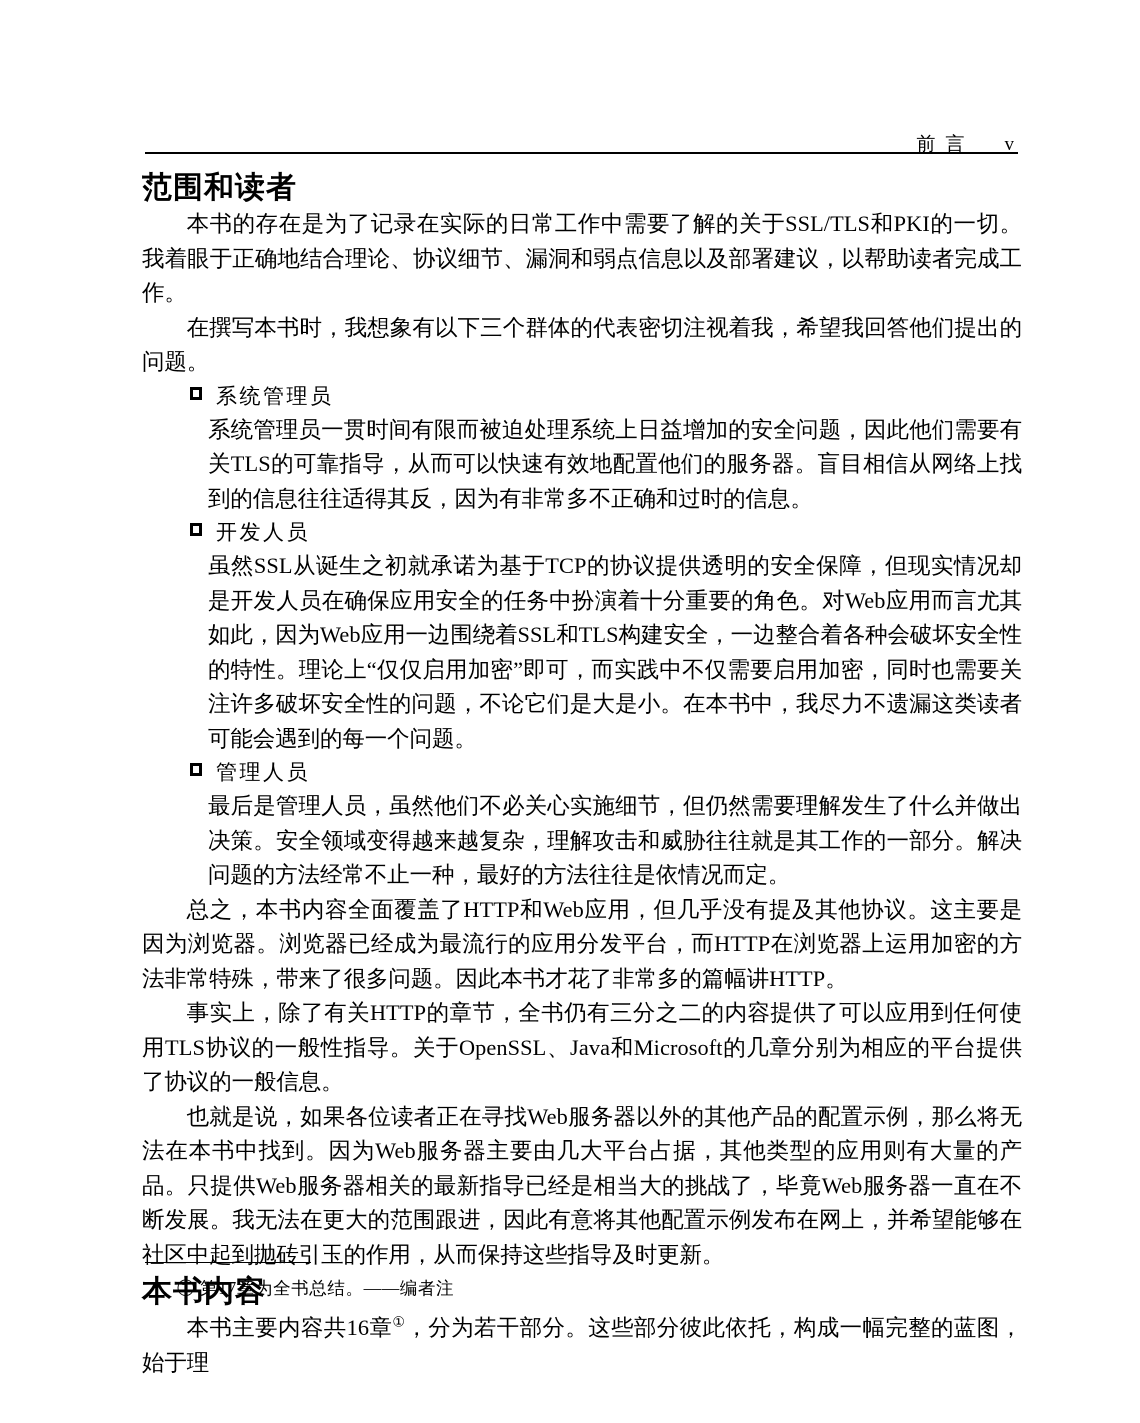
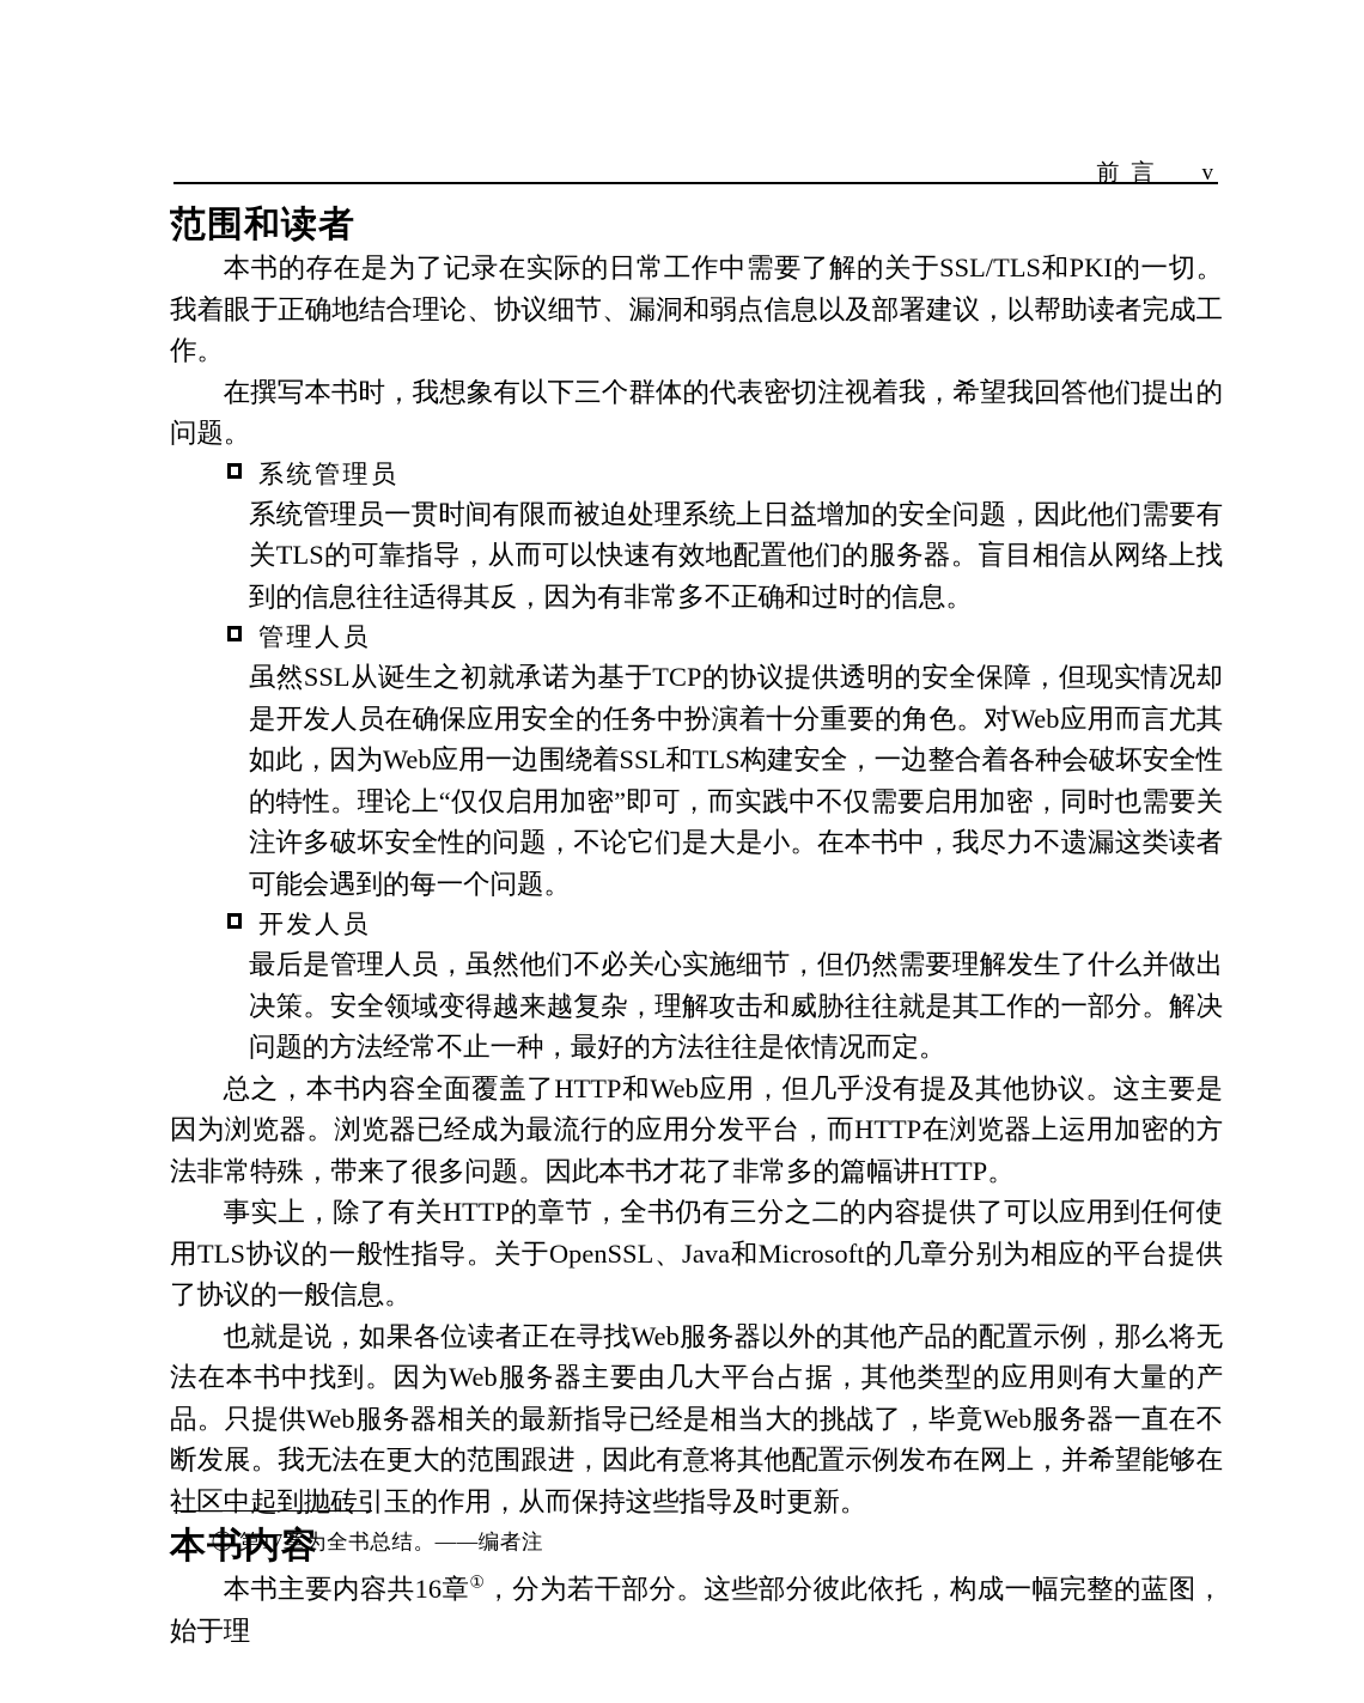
  前言
  v
  范围和读者
  本书的存在是为了记录在实际的日常工作中需要了解的关于SSL/TLS和PKI的一切。我着眼于正确地结合理论、协议细节、漏洞和弱点信息以及部署建议，以帮助读者完成工作。
  在撰写本书时，我想象有以下三个群体的代表密切注视着我，希望我回答他们提出的问题。
  系统管理员
  系统管理员一贯时间有限而被迫处理系统上日益增加的安全问题，因此他们需要有关TLS的可靠指导，从而可以快速有效地配置他们的服务器。盲目相信从网络上找到的信息往往适得其反，因为有非常多不正确和过时的信息。
- 开发人员
+ 管理人员
  虽然SSL从诞生之初就承诺为基于TCP的协议提供透明的安全保障，但现实情况却是开发人员在确保应用安全的任务中扮演着十分重要的角色。对Web应用而言尤其如此，因为Web应用一边围绕着SSL和TLS构建安全，一边整合着各种会破坏安全性的特性。理论上“仅仅启用加密”即可，而实践中不仅需要启用加密，同时也需要关注许多破坏安全性的问题，不论它们是大是小。在本书中，我尽力不遗漏这类读者可能会遇到的每一个问题。
- 管理人员
+ 开发人员
  最后是管理人员，虽然他们不必关心实施细节，但仍然需要理解发生了什么并做出决策。安全领域变得越来越复杂，理解攻击和威胁往往就是其工作的一部分。解决问题的方法经常不止一种，最好的方法往往是依情况而定。
  总之，本书内容全面覆盖了HTTP和Web应用，但几乎没有提及其他协议。这主要是因为浏览器。浏览器已经成为最流行的应用分发平台，而HTTP在浏览器上运用加密的方法非常特殊，带来了很多问题。因此本书才花了非常多的篇幅讲HTTP。
  事实上，除了有关HTTP的章节，全书仍有三分之二的内容提供了可以应用到任何使用TLS协议的一般性指导。关于OpenSSL、Java和Microsoft的几章分别为相应的平台提供了协议的一般信息。
  也就是说，如果各位读者正在寻找Web服务器以外的其他产品的配置示例，那么将无法在本书中找到。因为Web服务器主要由几大平台占据，其他类型的应用则有大量的产品。只提供Web服务器相关的最新指导已经是相当大的挑战了，毕竟Web服务器一直在不断发展。我无法在更大的范围跟进，因此有意将其他配置示例发布在网上，并希望能够在社区中起到抛砖引玉的作用，从而保持这些指导及时更新。
  本书内容
  本书主要内容共16章①，分为若干部分。这些部分彼此依托，构成一幅完整的蓝图，始于理
  ① 第17章为全书总结。——编者注
